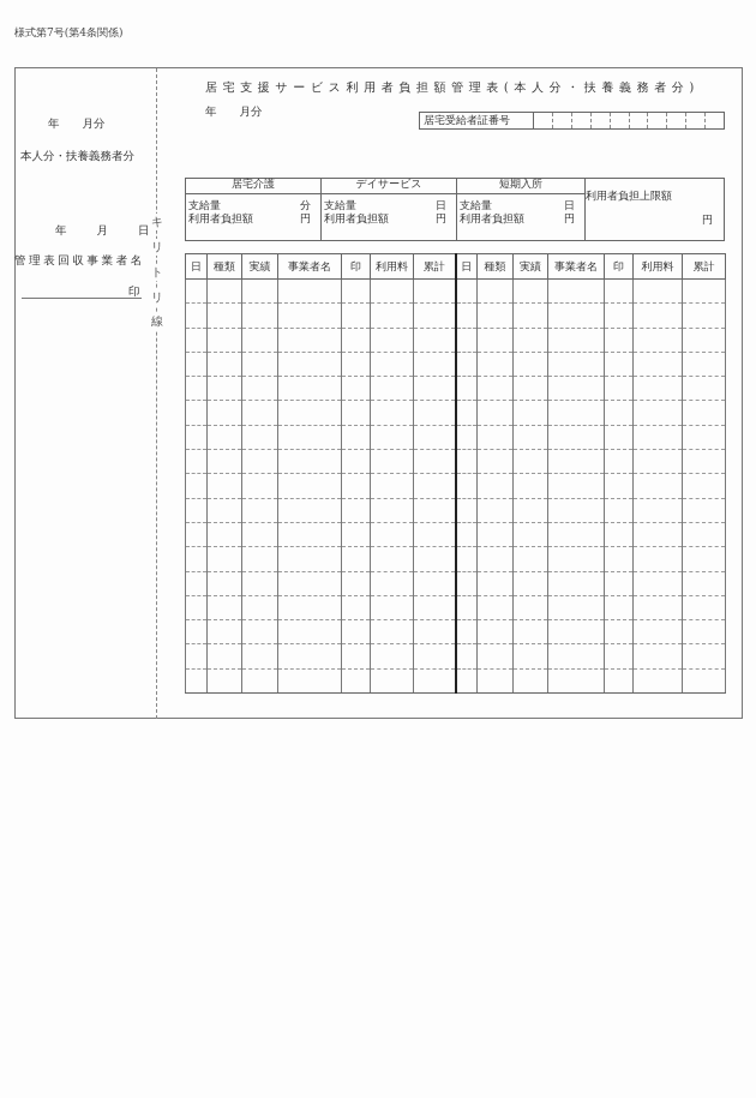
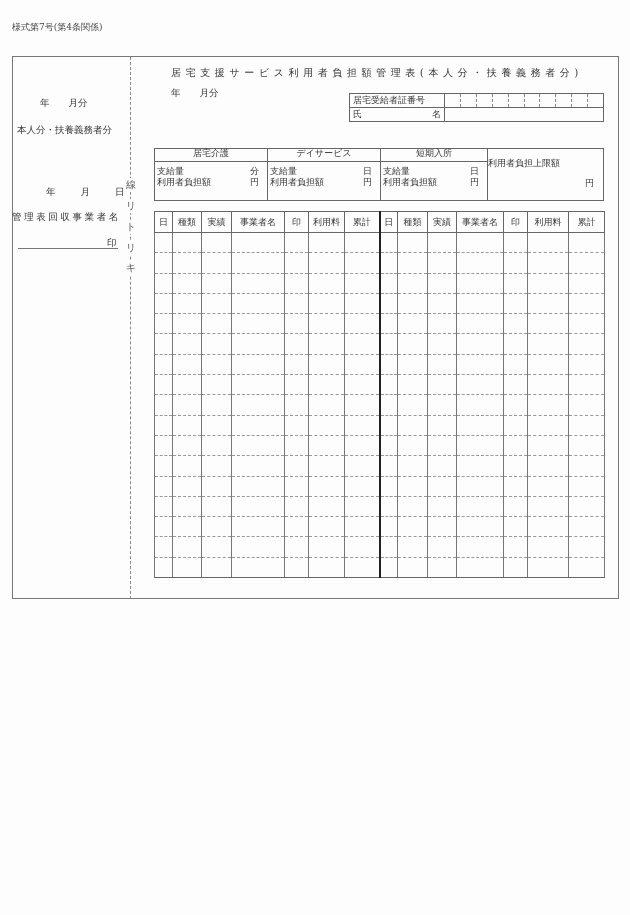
  様式第7号(第4条関係)
- キ
+ 線
  リ
  ト
  リ
- 線
+ キ
  年 月分
  本人分・扶養義務者分
  年 月 日
  管理表回収事業者名
  印
  居宅支援サービス利用者負担額管理表(本人分・扶養義務者分)
  年 月分
  居宅受給者証番号
+ 氏 名
  居宅介護	デイサービス	短期入所	利用者負担上限額 円
  支給量 分 利用者負担額 円	支給量 日 利用者負担額 円	支給量 日 利用者負担額 円
  日	種類	実績	事業者名	印	利用料	累計	日	種類	実績	事業者名	印	利用料	累計
